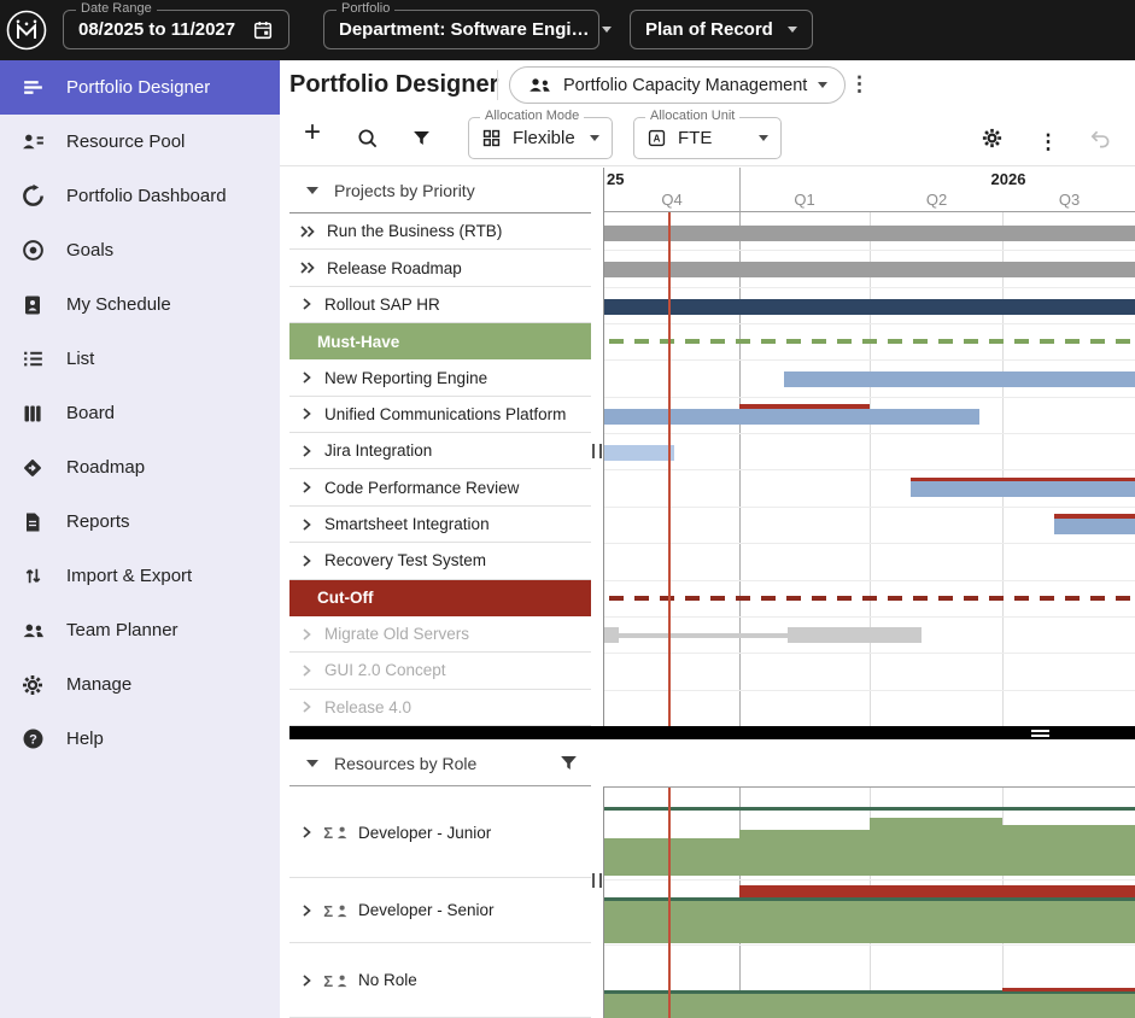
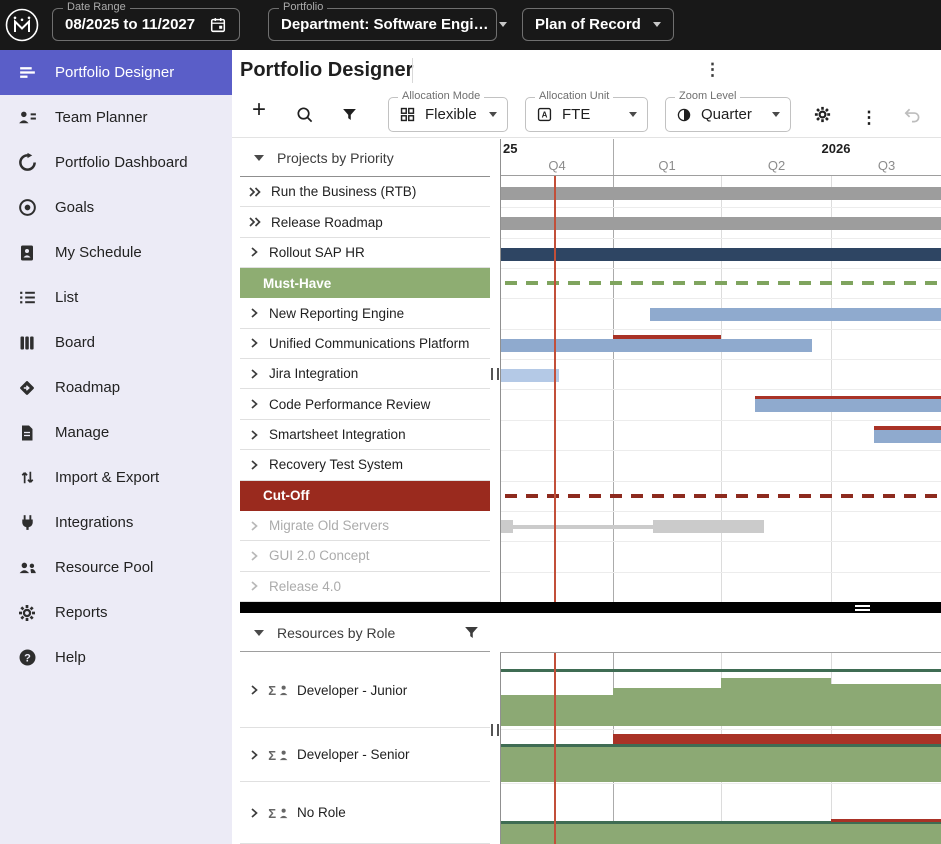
  Date Range
  08/2025 to 11/2027
  Portfolio
  Department: Software Engi…
  Plan of Record
  Portfolio Designer
- Resource Pool
+ Team Planner
  Portfolio Dashboard
  Goals
  My Schedule
  List
  Board
  Roadmap
- Reports
+ Manage
  Import & Export
+ Integrations
- Team Planner
+ Resource Pool
- Manage
+ Reports
  ?
  Help
  Portfolio Designer
- Portfolio Capacity Management
  ⋮
  +
  Allocation Mode
  Flexible
  Allocation Unit
  A
  FTE
+ Zoom Level
+ Quarter
  ⋮
  Projects by Priority
  Run the Business (RTB)
  Release Roadmap
  Rollout SAP HR
  Must-Have
  New Reporting Engine
  Unified Communications Platform
  Jira Integration
  Code Performance Review
  Smartsheet Integration
  Recovery Test System
  Cut-Off
  Migrate Old Servers
  GUI 2.0 Concept
  Release 4.0
  25
  2026
  Q4
  Q1
  Q2
  Q3
  Resources by Role
  Σ
  Developer - Junior
  Σ
  Developer - Senior
  Σ
  No Role
